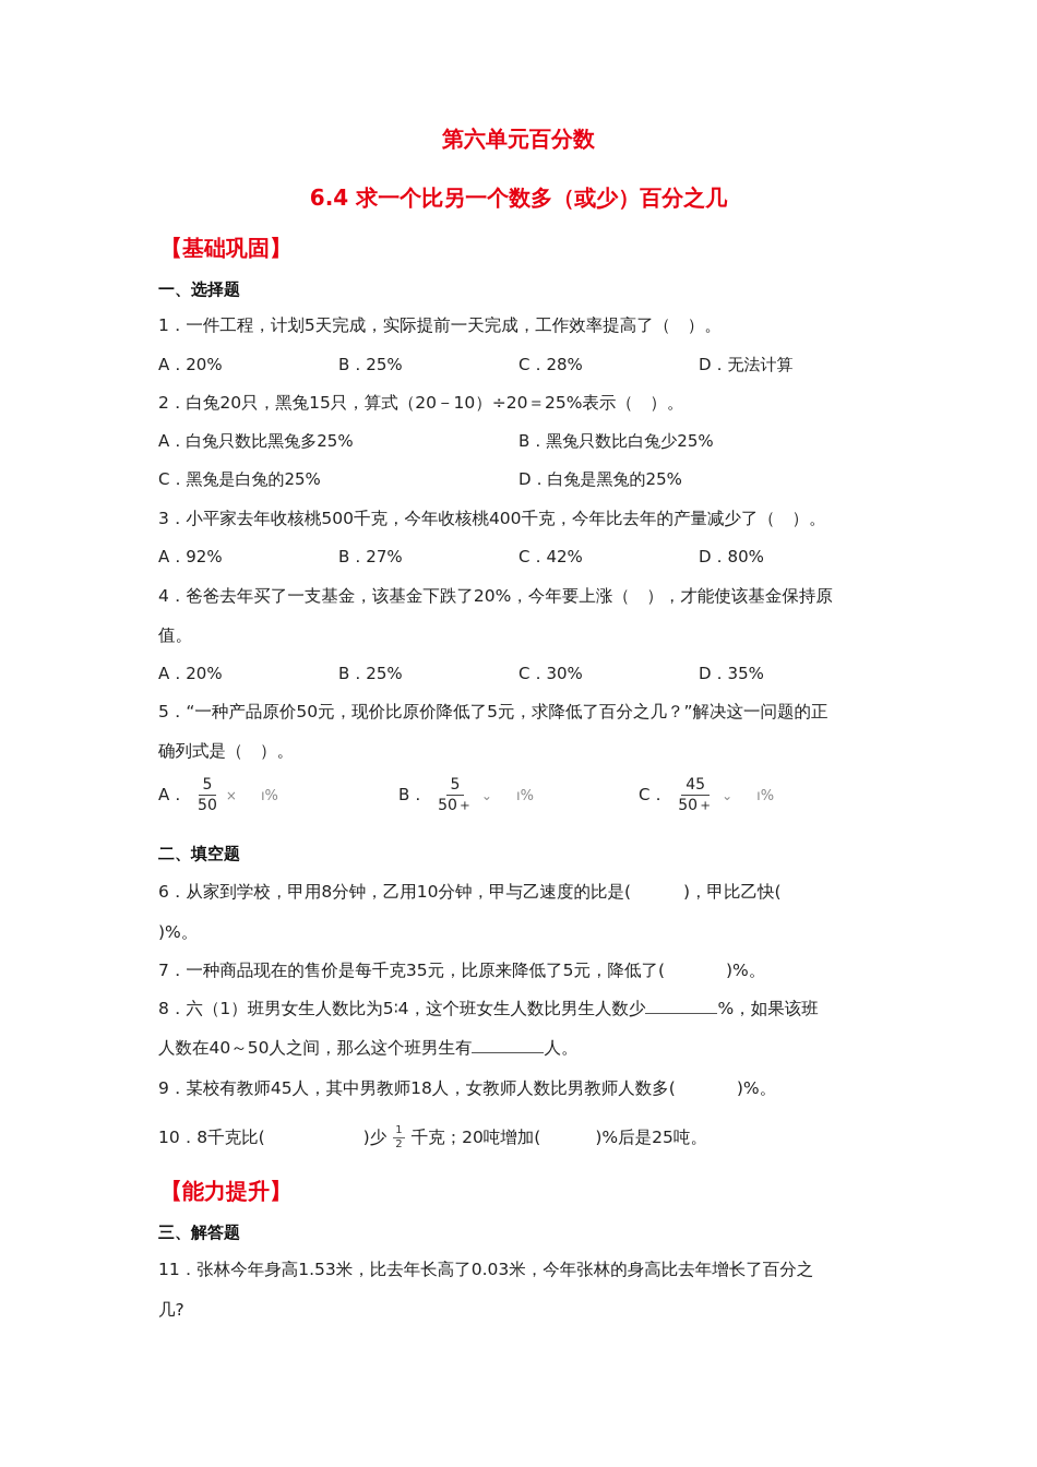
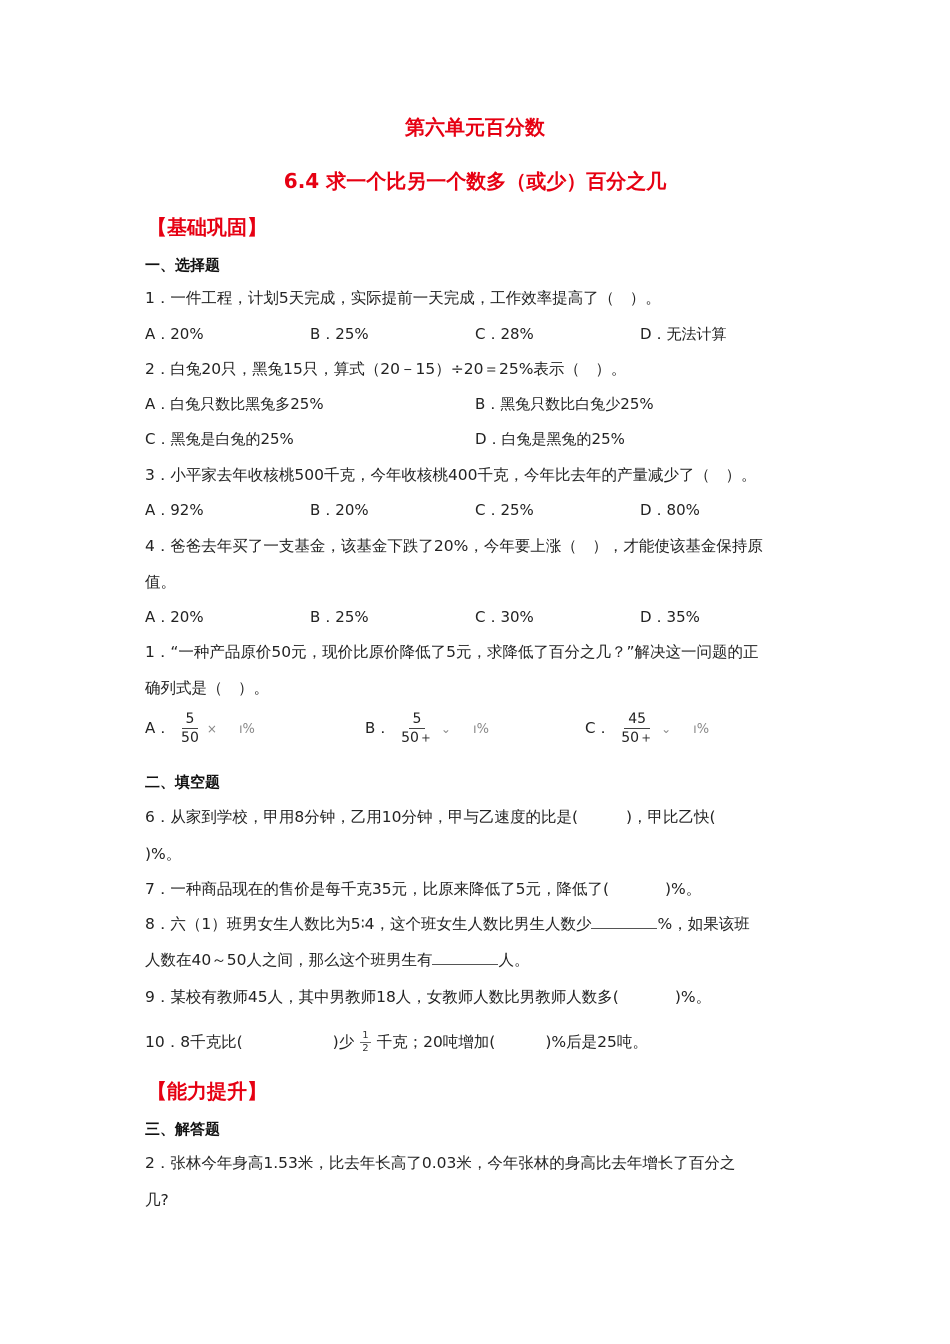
  第六单元百分数
  6.4 求一个比另一个数多（或少）百分之几
  【基础巩固】
  一、选择题
  1．一件工程，计划5天完成，实际提前一天完成，工作效率提高了（ ）。
  A．20%
  B．25%
  C．28%
  D．无法计算
- 2．白兔20只，黑兔15只，算式（20－10）÷20＝25%表示（ ）。
+ 2．白兔20只，黑兔15只，算式（20－15）÷20＝25%表示（ ）。
  A．白兔只数比黑兔多25%
  B．黑兔只数比白兔少25%
  C．黑兔是白兔的25%
  D．白兔是黑兔的25%
  3．小平家去年收核桃500千克，今年收核桃400千克，今年比去年的产量减少了（ ）。
  A．92%
- B．27%
+ B．20%
- C．42%
+ C．25%
  D．80%
  4．爸爸去年买了一支基金，该基金下跌了20%，今年要上涨（ ），才能使该基金保持原
  值。
  A．20%
  B．25%
  C．30%
  D．35%
- 5．“一种产品原价50元，现价比原价降低了5元，求降低了百分之几？”解决这一问题的正
+ 1．“一种产品原价50元，现价比原价降低了5元，求降低了百分之几？”解决这一问题的正
  确列式是（ ）。
  A．
  5
  50
  × ı%
  B．
  5
  50＋
  ⌄ ı%
  C．
  45
  50＋
  ⌄ ı%
  二、填空题
  6．从家到学校，甲用8分钟，乙用10分钟，甲与乙速度的比是( )，甲比乙快(
  )%。
  7．一种商品现在的售价是每千克35元，比原来降低了5元，降低了( )%。
  8．六（1）班男女生人数比为5∶4，这个班女生人数比男生人数少 %，如果该班
  人数在40～50人之间，那么这个班男生有 人。
  9．某校有教师45人，其中男教师18人，女教师人数比男教师人数多( )%。
  10．8千克比( )少
  1
  2
  千克；20吨增加( )%后是25吨。
  【能力提升】
  三、解答题
- 11．张林今年身高1.53米，比去年长高了0.03米，今年张林的身高比去年增长了百分之
+ 2．张林今年身高1.53米，比去年长高了0.03米，今年张林的身高比去年增长了百分之
  几?
